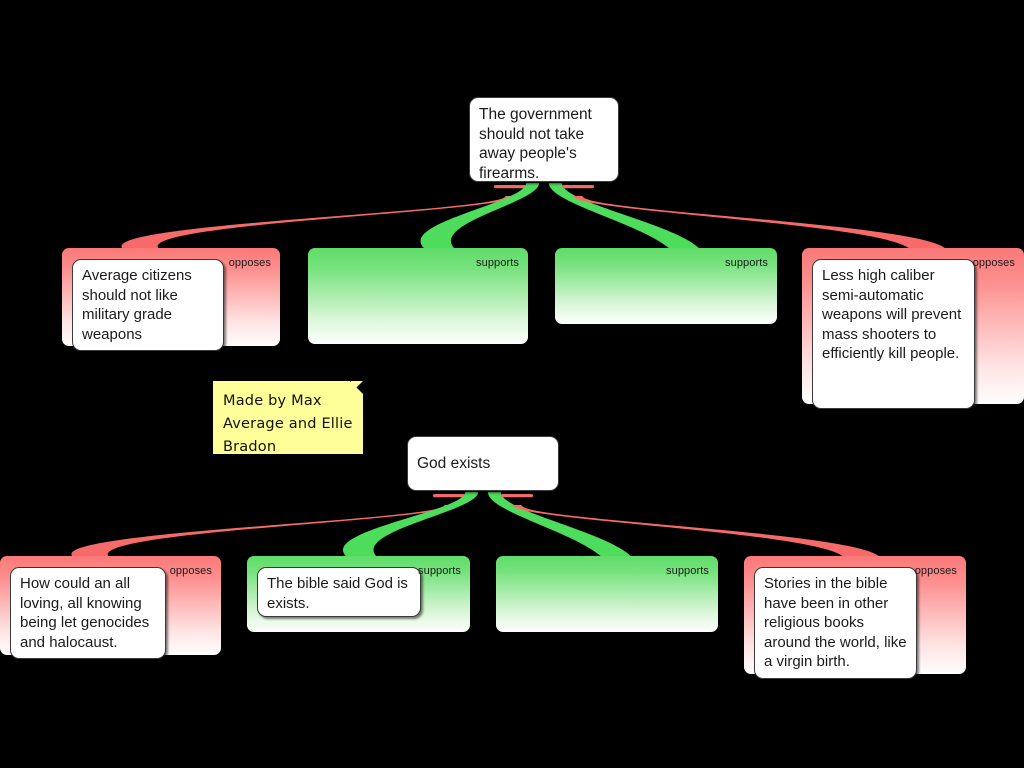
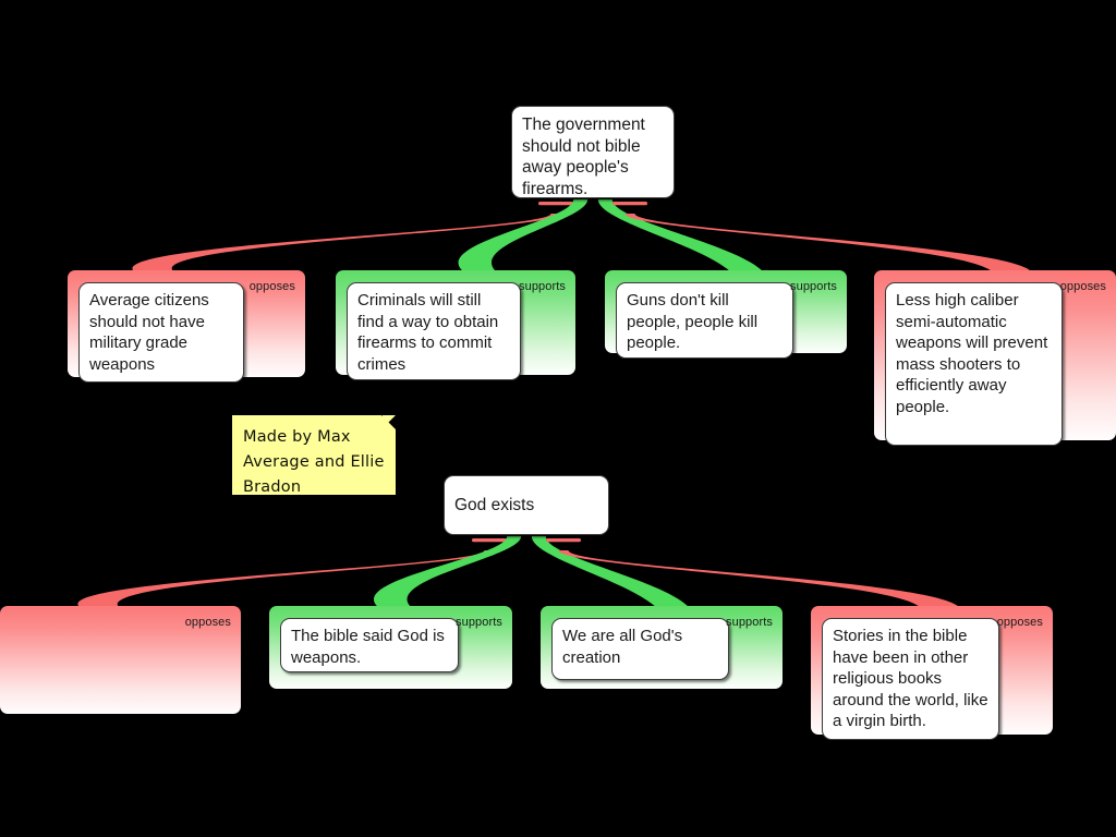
- The government should not take away people's firearms.
+ The government should not bible away people's firearms.
- Average citizens should not like military grade weapons
+ Average citizens should not have military grade weapons
  opposes
+ Criminals will still find a way to obtain firearms to commit crimes
  supports
+ Guns don't kill people, people kill people.
  supports
- Less high caliber semi-automatic weapons will prevent mass shooters to efficiently kill people.
+ Less high caliber semi-automatic weapons will prevent mass shooters to efficiently away people.
  opposes
  Made by Max Average and Ellie Bradon
  God exists
- How could an all loving, all knowing being let genocides and halocaust.
  opposes
- The bible said God is exists.
+ The bible said God is weapons.
  supports
+ We are all God's creation
  supports
  Stories in the bible have been in other religious books around the world, like a virgin birth.
  opposes
